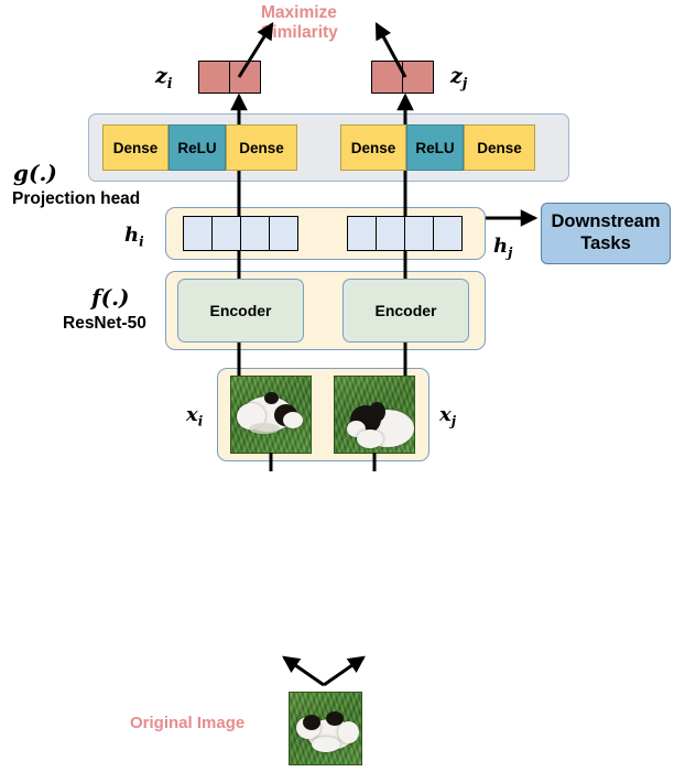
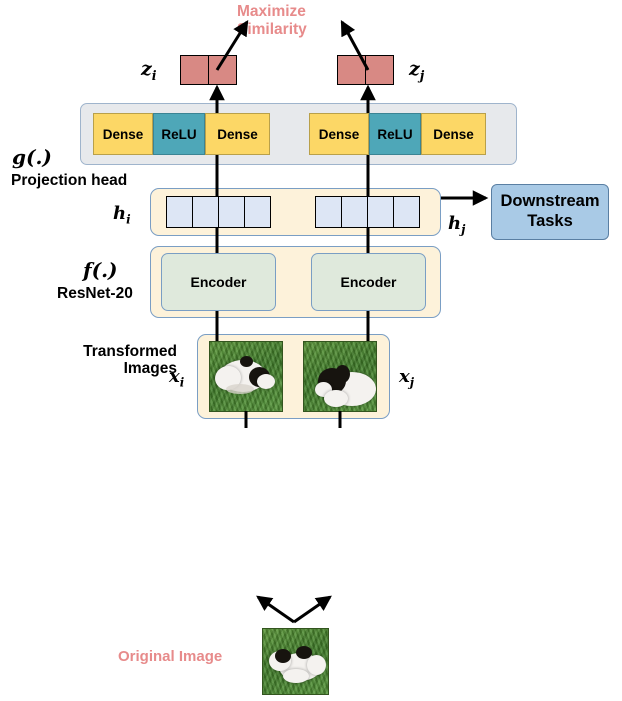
  Maximize
  imilarity
  zi
  zj
  Dense
  ReLU
  Dense
  Dense
  ReLU
  Dense
  g(.)
  Projection head
  hi
  hj
  Downstream
  Tasks
  Encoder
  Encoder
  f(.)
- ResNet-50
+ ResNet-20
+ Transformed
+ Images
  xi
  xj
  Original Image
